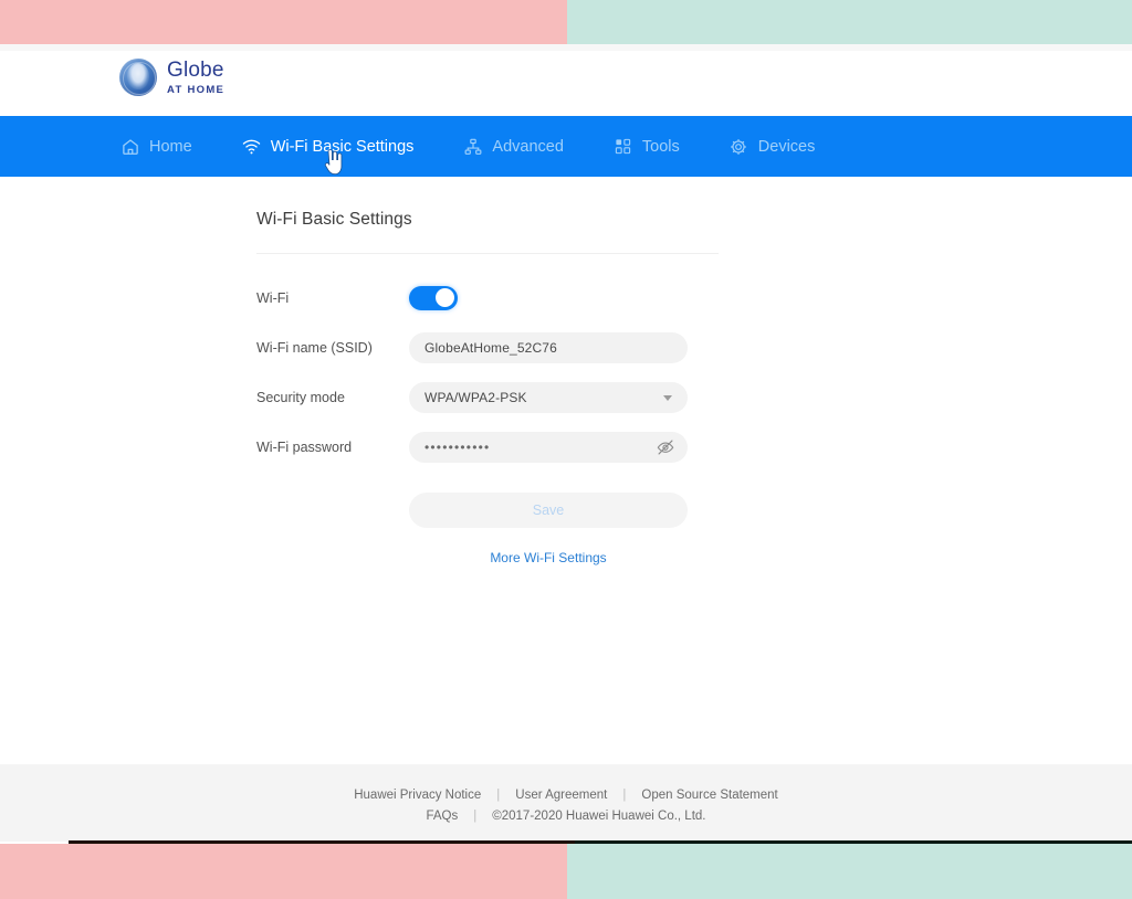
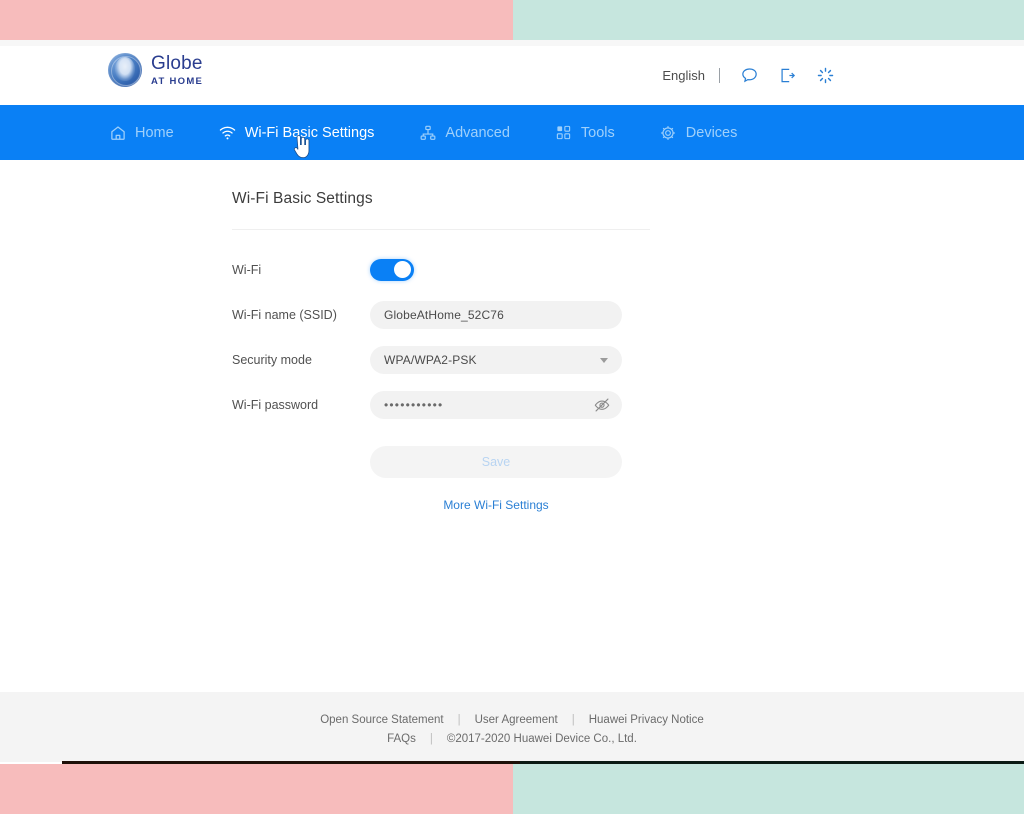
  Globe
  AT HOME
+ English
  Home
  Wi-Fi Basic Settings
  Advanced
  Tools
  Devices
  Wi-Fi Basic Settings
  Wi-Fi
  Wi-Fi name (SSID)
  GlobeAtHome_52C76
  Security mode
  WPA/WPA2-PSK
  Wi-Fi password
  •••••••••••
  Save
  More Wi-Fi Settings
- Huawei Privacy Notice
+ Open Source Statement
  |
  User Agreement
  |
- Open Source Statement
+ Huawei Privacy Notice
  FAQs
  |
- ©2017-2020 Huawei Huawei Co., Ltd.
+ ©2017-2020 Huawei Device Co., Ltd.
